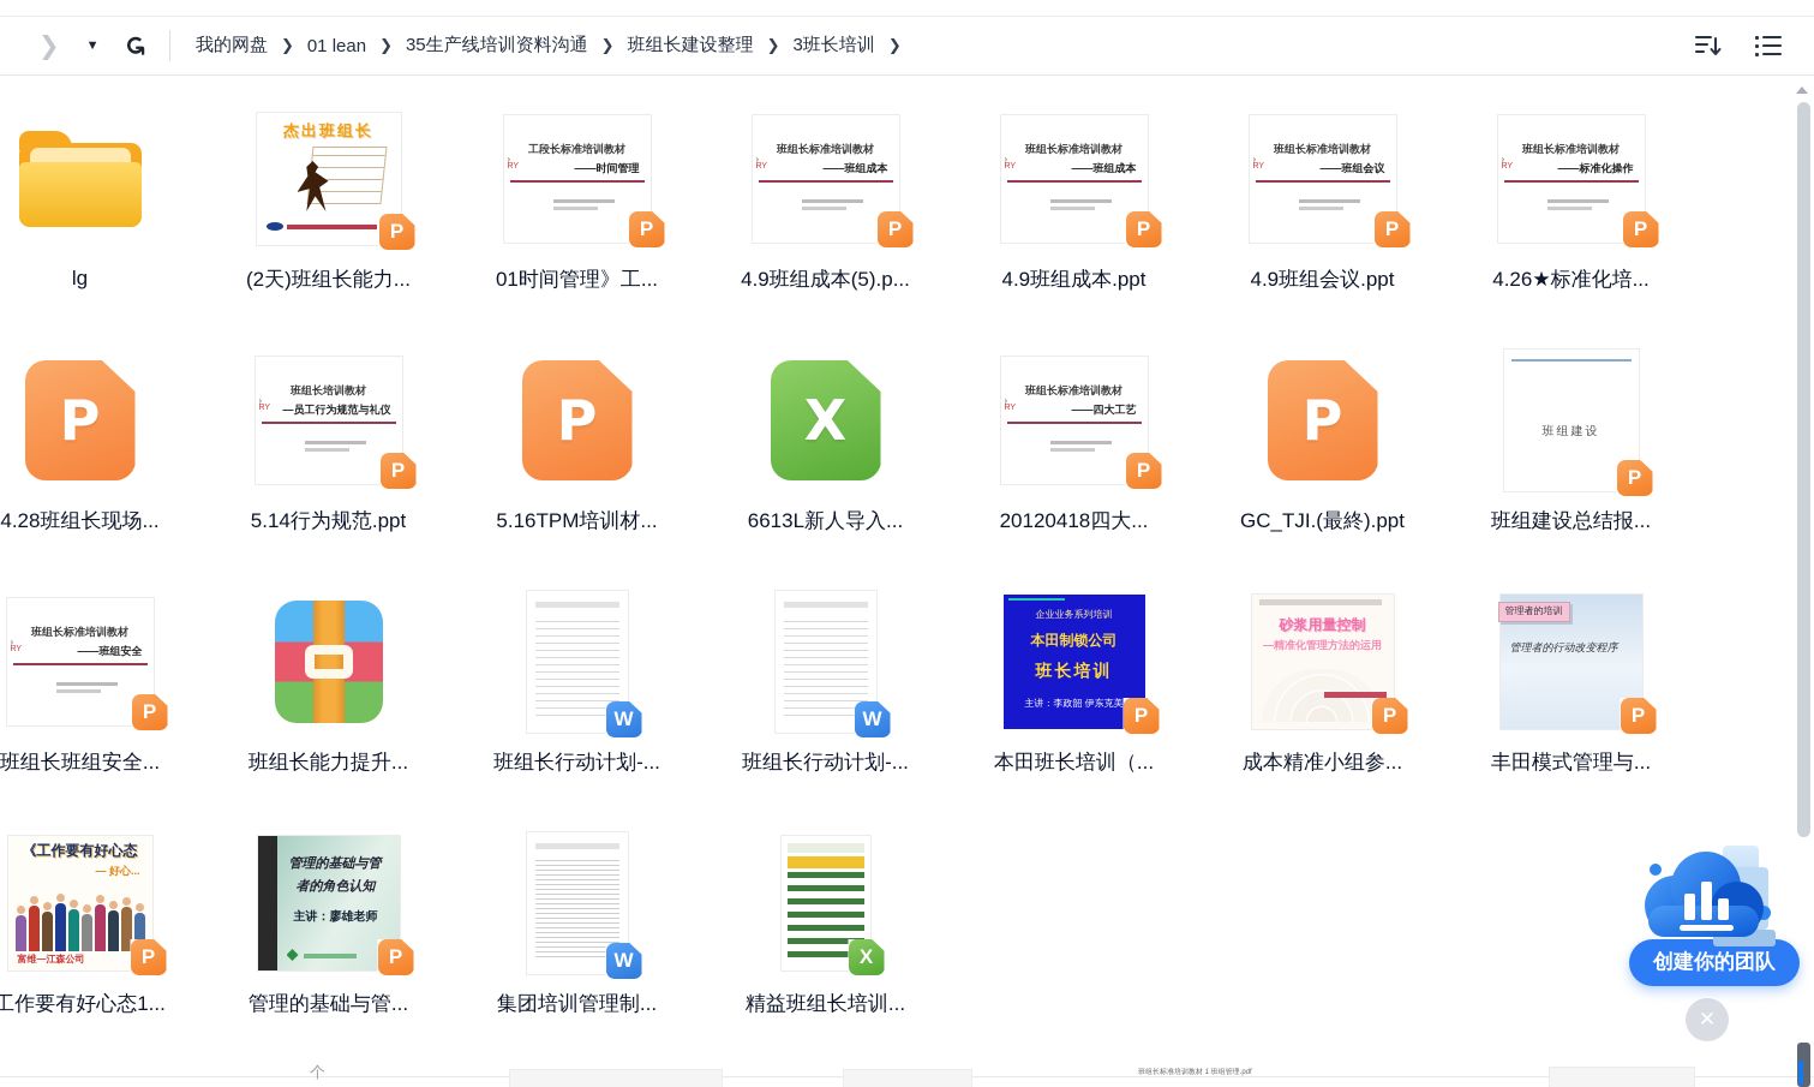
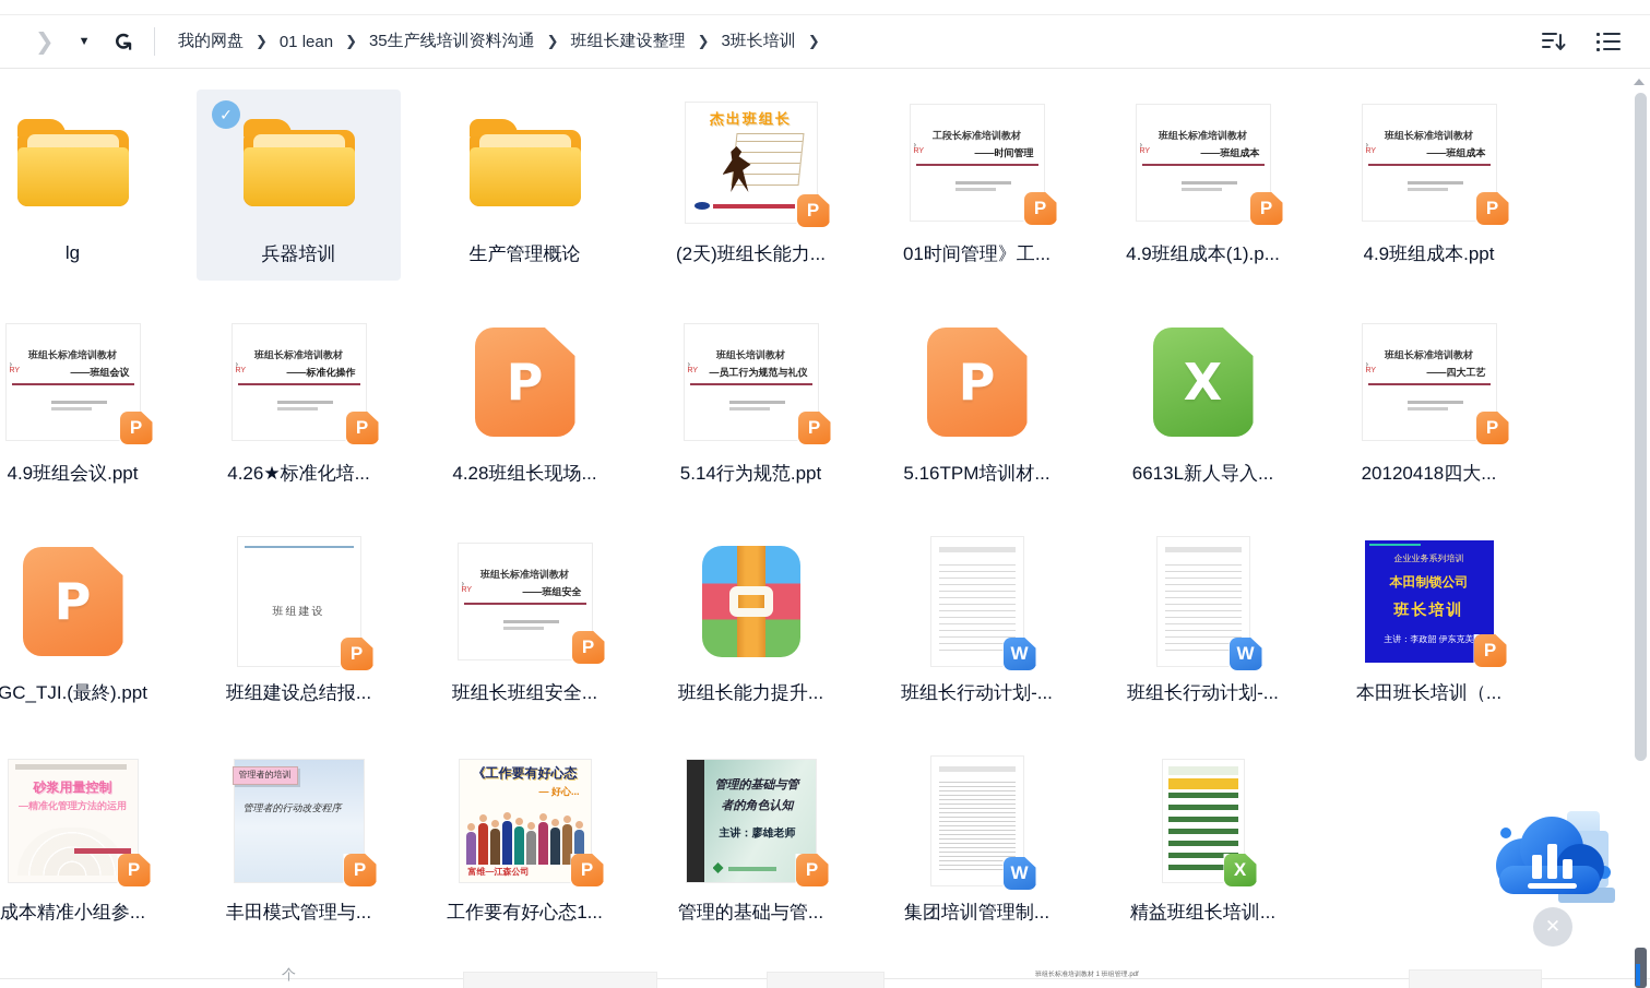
  ❯
  ▼
  我的网盘
  ❯
  01 lean
  ❯
  35生产线培训资料沟通
  ❯
  班组长建设整理
  ❯
  3班长培训
  ❯
  lg
+ ✓
+ 兵器培训
+ 生产管理概论
  杰出班组长
  P
  (2天)班组长能力...
  ›
  工段长标准培训教材
  ——时间管理
  P
  01时间管理》工...
  ›
  班组长标准培训教材
  ——班组成本
  P
- 4.9班组成本(5).p...
+ 4.9班组成本(1).p...
  ›
  班组长标准培训教材
  ——班组成本
  P
  4.9班组成本.ppt
  ›
  班组长标准培训教材
  ——班组会议
  P
  4.9班组会议.ppt
  ›
  班组长标准培训教材
  ——标准化操作
  P
  4.26★标准化培...
  P
  4.28班组长现场...
  ›
  班组长培训教材
  —员工行为规范与礼仪
  P
  5.14行为规范.ppt
  P
  5.16TPM培训材...
  X
  6613L新人导入...
  ›
  班组长标准培训教材
  ——四大工艺
  P
  20120418四大...
  P
  GC_TJI.(最終).ppt
  班组建设
  P
  班组建设总结报...
  ›
  班组长标准培训教材
  ——班组安全
  P
  班组长班组安全...
  班组长能力提升...
  W
  班组长行动计划-...
  W
  班组长行动计划-...
  企业业务系列培训
  本田制锁公司
  班长培训
  主讲：李政韶 伊东克美
  P
  本田班长培训（...
  砂浆用量控制
  —精准化管理方法的运用
  P
  成本精准小组参...
  管理者的培训
  管理者的行动改变程序
  P
  丰田模式管理与...
  《工作要有好心态
  — 好心...
  富维—江森公司
  P
  工作要有好心态1...
  管理的基础与管
  者的角色认知
  主讲：廖雄老师
  P
  管理的基础与管...
  W
  集团培训管理制...
  X
  精益班组长培训...
  个
- 创建你的团队
  ✕
